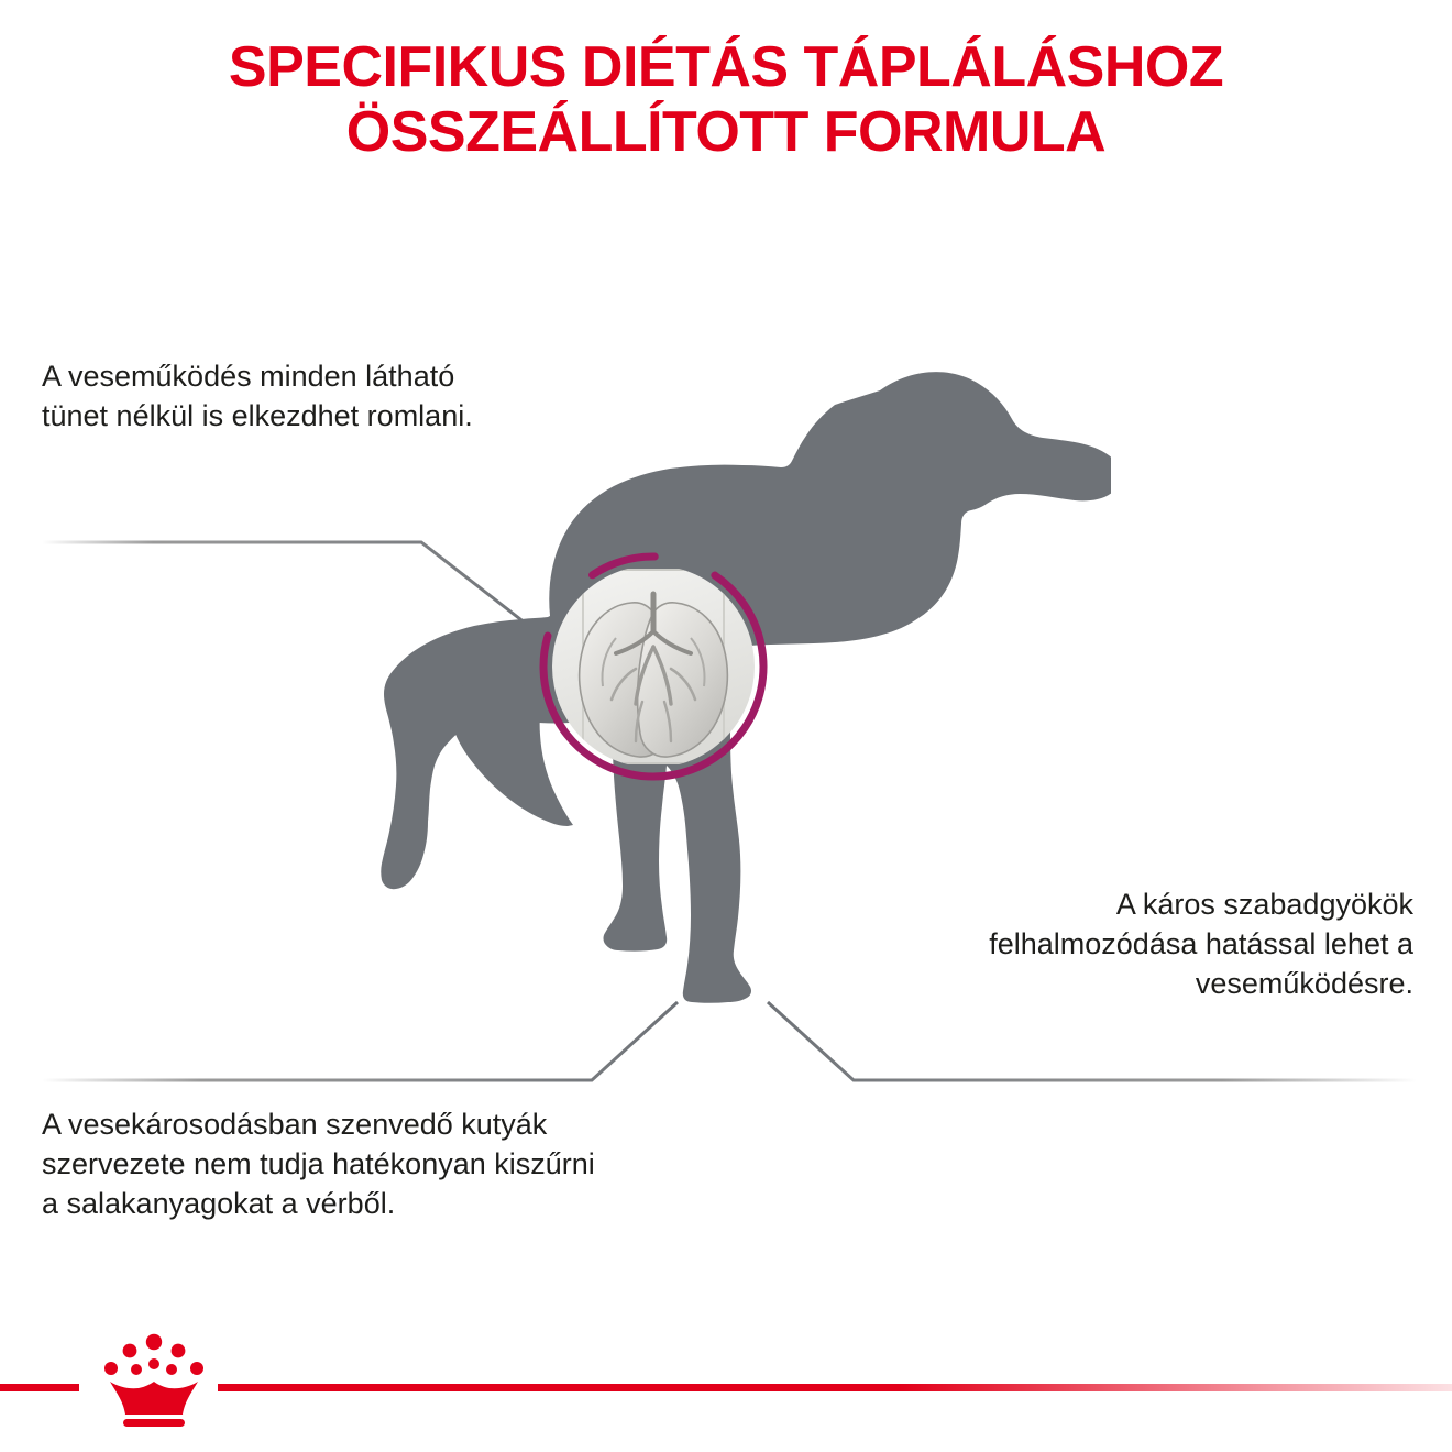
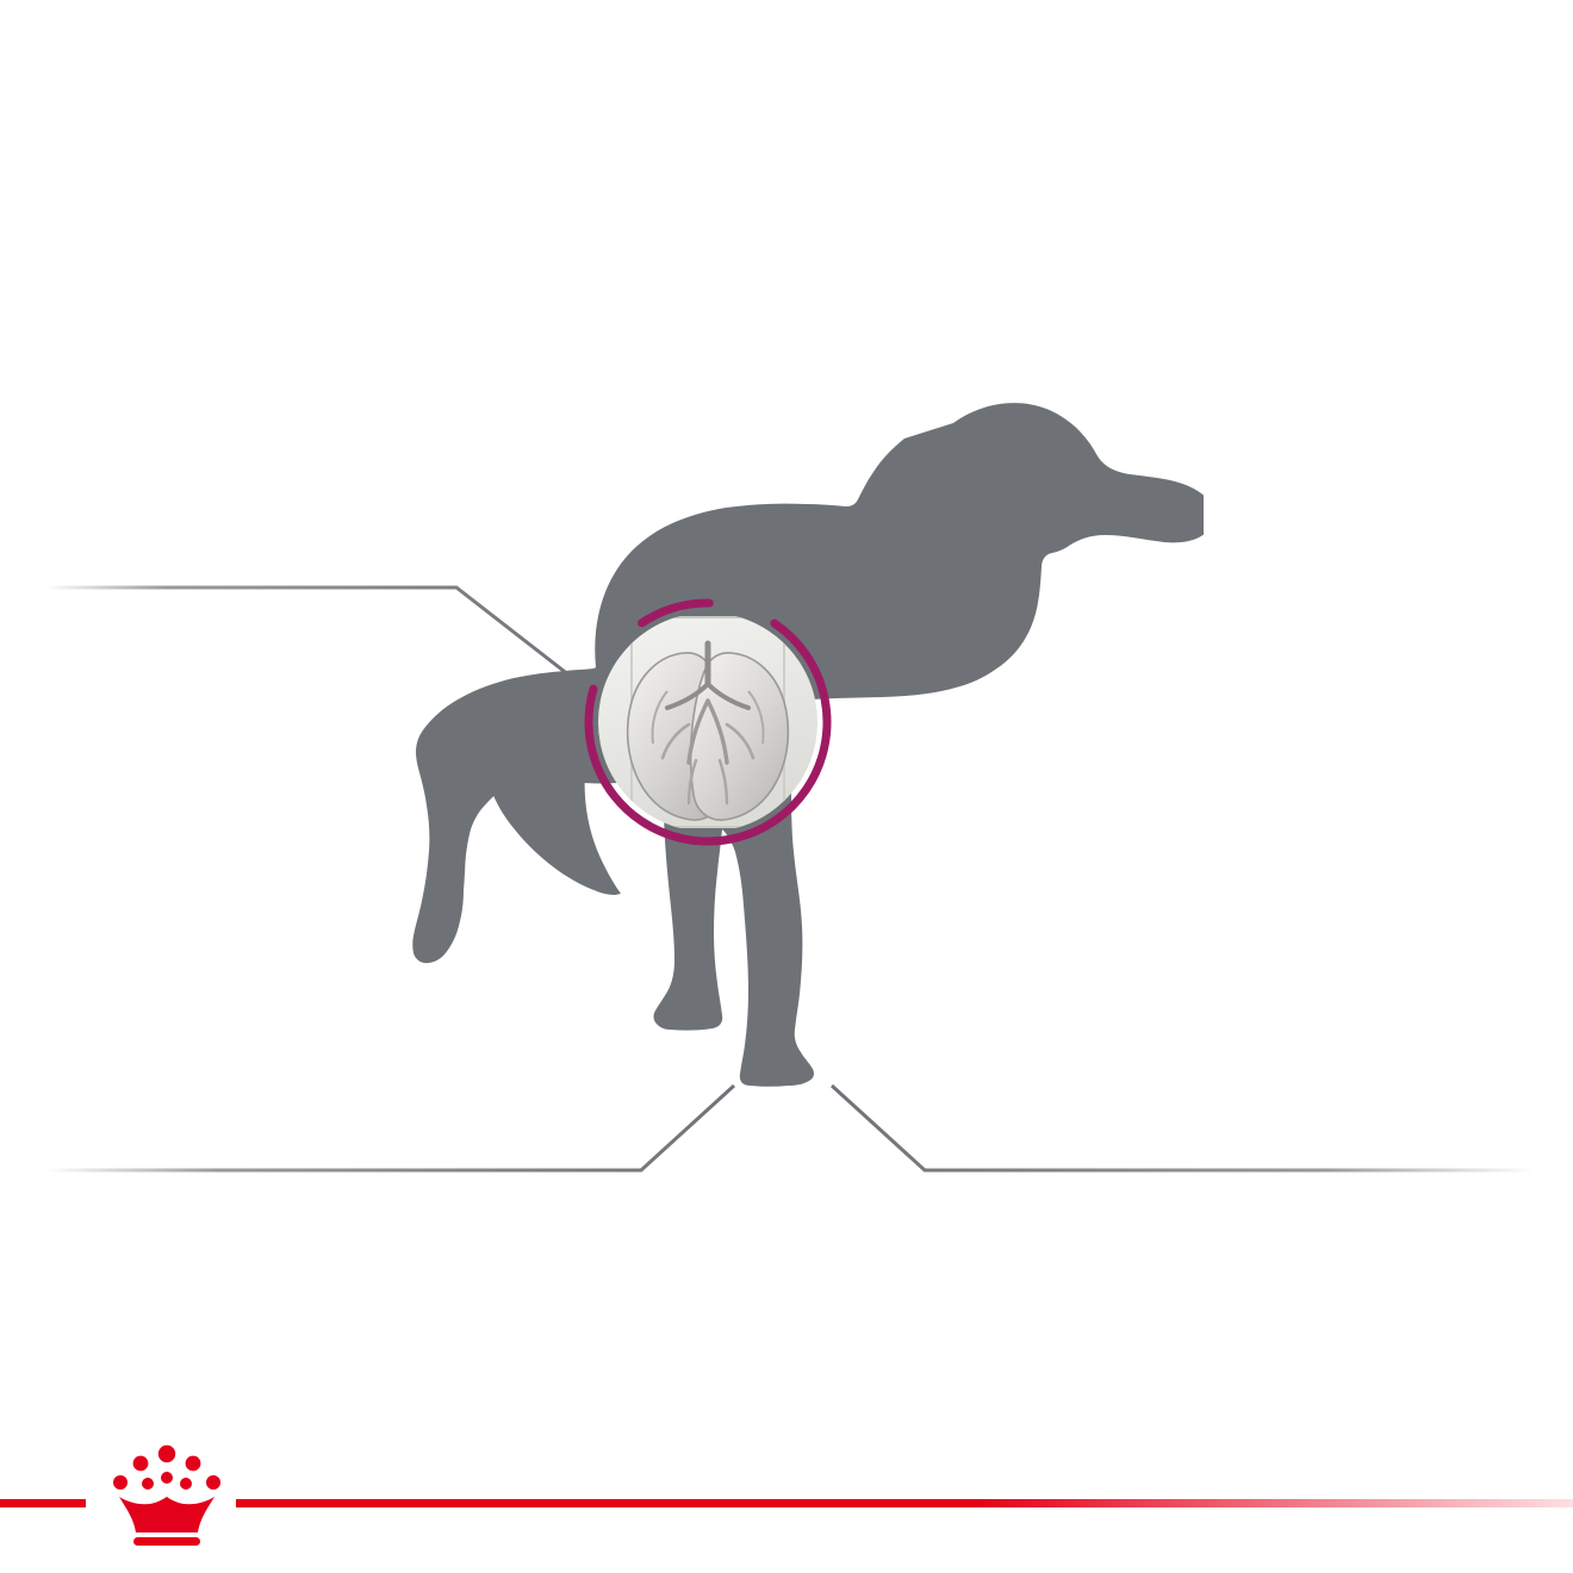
- SPECIFIKUS DIÉTÁS TÁPLÁLÁSHOZ ÖSSZEÁLLÍTOTT FORMULA
- A veseműködés minden látható tünet nélkül is elkezdhet romlani.
- A káros szabadgyökök felhalmozódása hatással lehet a veseműködésre.
- A vesekárosodásban szenvedő kutyák szervezete nem tudja hatékonyan kiszűrni a salakanyagokat a vérből.
